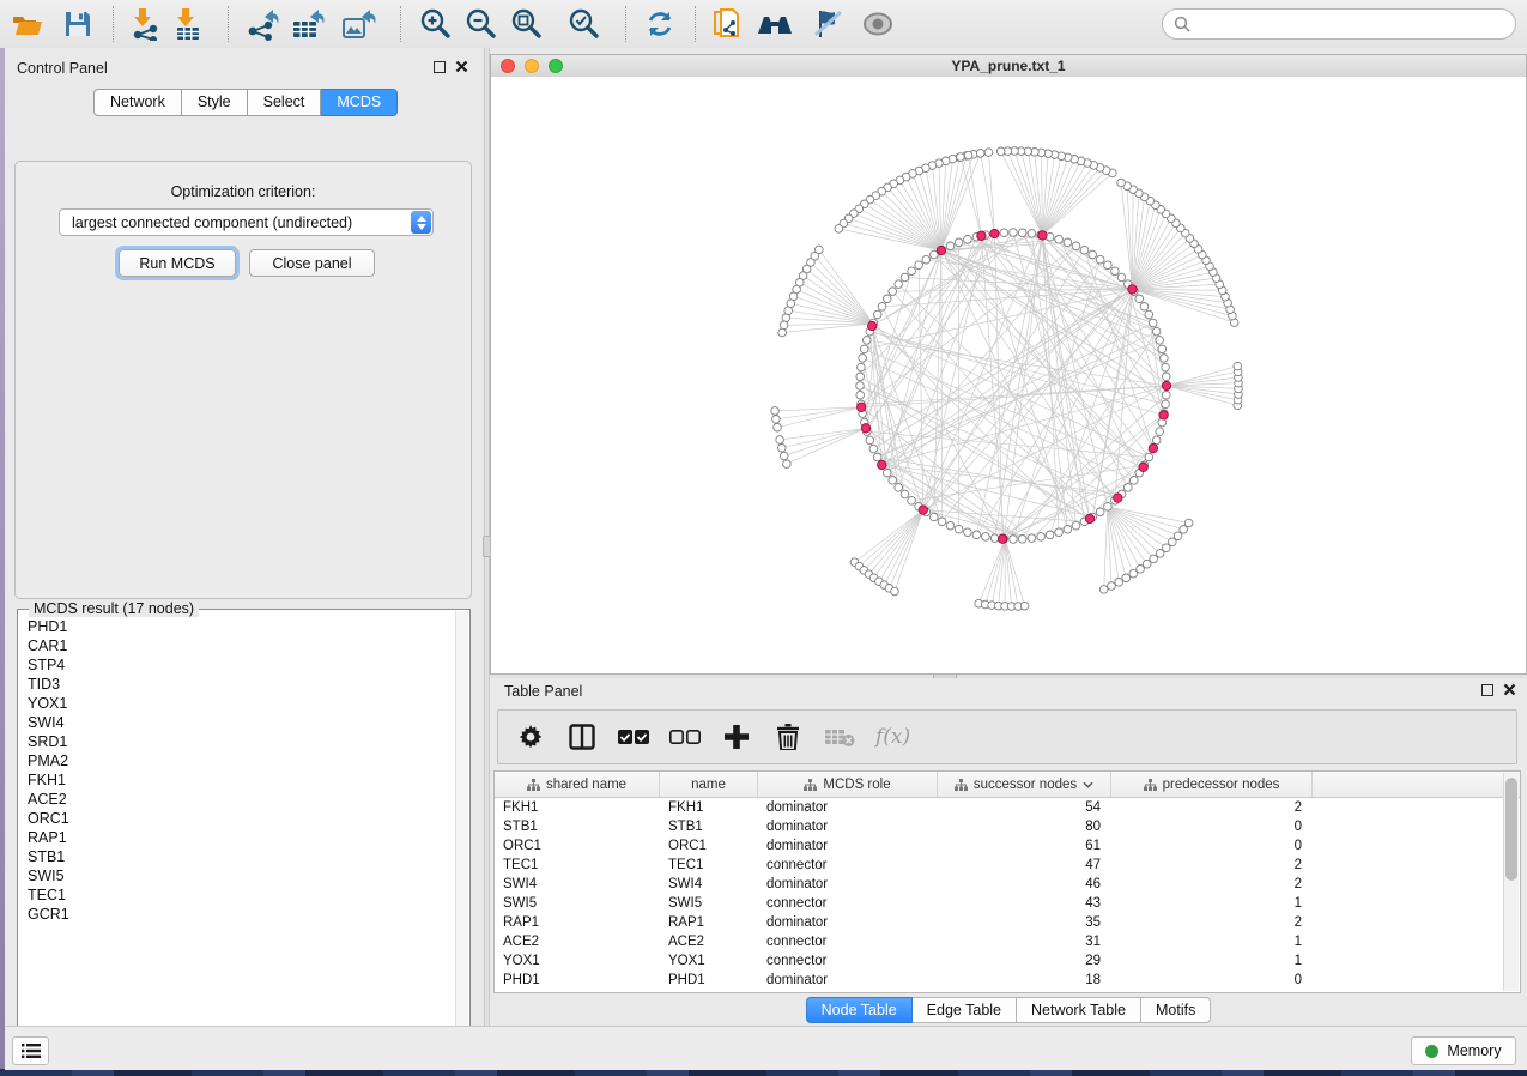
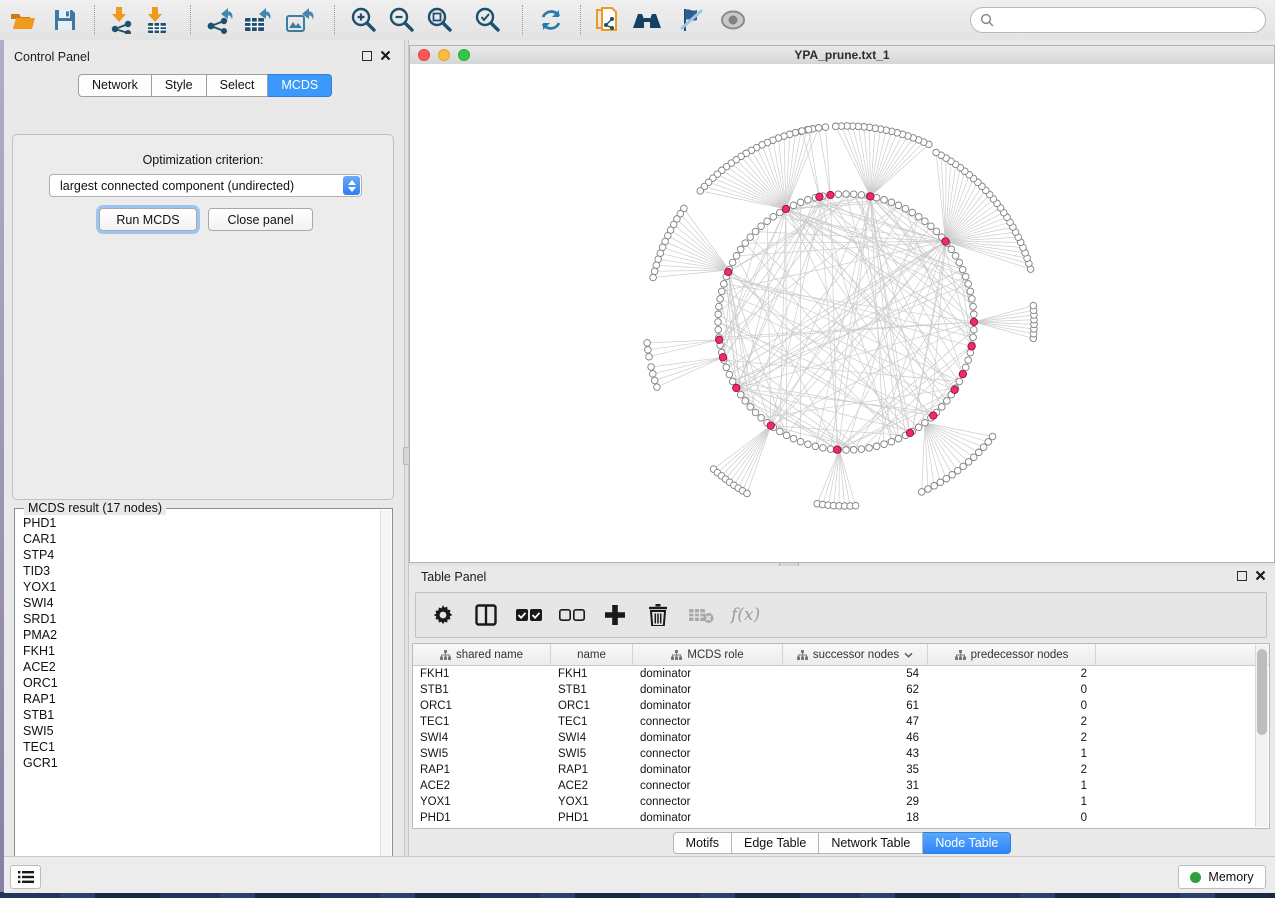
  Control Panel
  Network
  Style
  Select
  MCDS
  Optimization criterion:
  largest connected component (undirected)
  Run MCDS
  Close panel
  MCDS result (17 nodes)
  PHD1
  CAR1
  STP4
  TID3
  YOX1
  SWI4
  SRD1
  PMA2
  FKH1
  ACE2
  ORC1
  RAP1
  STB1
  SWI5
  TEC1
  GCR1
  YPA_prune.txt_1
  Table Panel
  f(x)
  shared name
  name
  MCDS role
  successor nodes
  predecessor nodes
  FKH1
  FKH1
  dominator
  54
  2
  STB1
  STB1
  dominator
- 80
+ 62
  0
  ORC1
  ORC1
  dominator
  61
  0
  TEC1
  TEC1
  connector
  47
  2
  SWI4
  SWI4
  dominator
  46
  2
  SWI5
  SWI5
  connector
  43
  1
  RAP1
  RAP1
  dominator
  35
  2
  ACE2
  ACE2
  connector
  31
  1
  YOX1
  YOX1
  connector
  29
  1
  PHD1
  PHD1
  dominator
  18
  0
- Node Table
+ Motifs
  Edge Table
  Network Table
- Motifs
+ Node Table
  Memory
